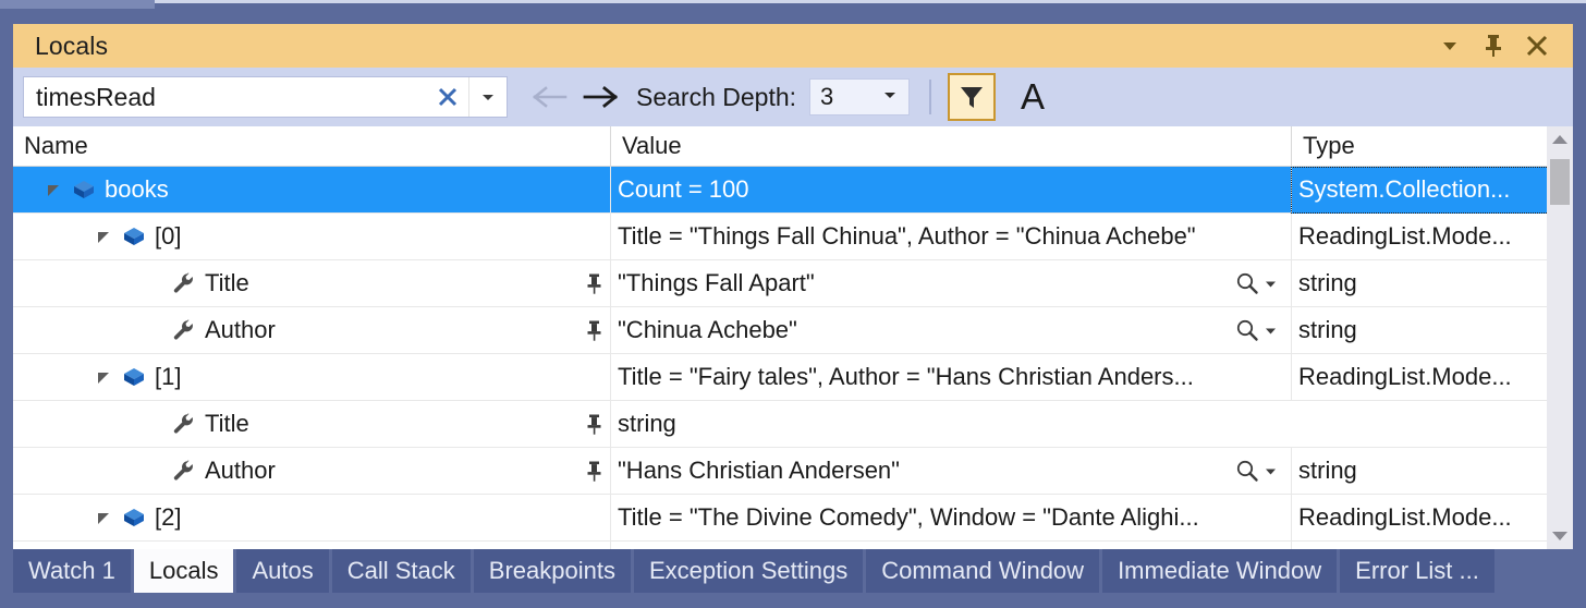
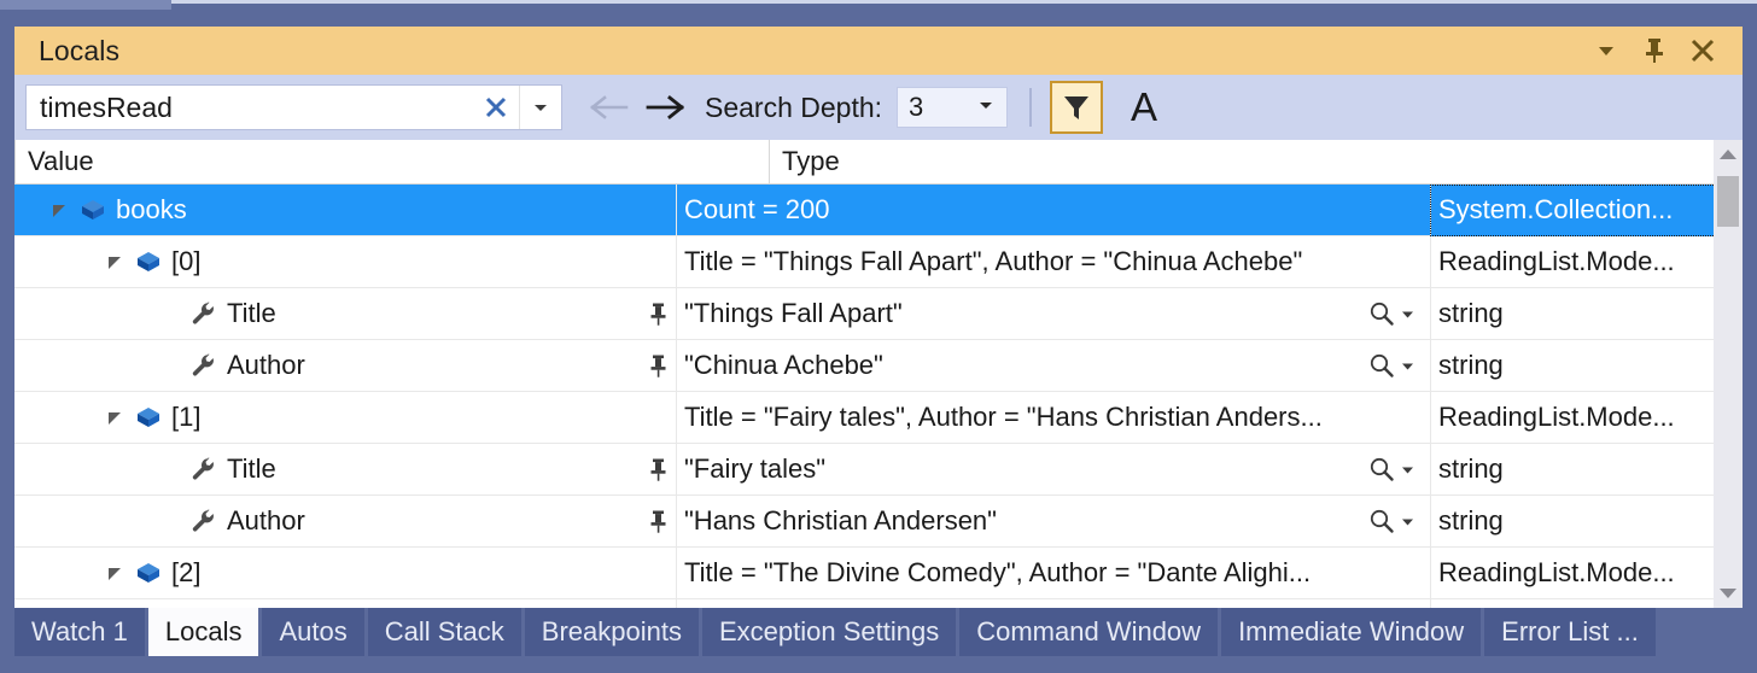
  Locals
  timesRead
  Search Depth:
  3
  A
- Name
  Value
  Type
  books
- Count = 100
+ Count = 200
  System.Collection...
  [0]
- Title = "Things Fall Chinua", Author = "Chinua Achebe"
+ Title = "Things Fall Apart", Author = "Chinua Achebe"
  ReadingList.Mode...
  Title
  "Things Fall Apart"
  string
  Author
  "Chinua Achebe"
  string
  [1]
  Title = "Fairy tales", Author = "Hans Christian Anders...
  ReadingList.Mode...
  Title
+ "Fairy tales"
  string
  Author
  "Hans Christian Andersen"
  string
  [2]
- Title = "The Divine Comedy", Window = "Dante Alighi...
+ Title = "The Divine Comedy", Author = "Dante Alighi...
  ReadingList.Mode...
  Watch 1
  Locals
  Autos
  Call Stack
  Breakpoints
  Exception Settings
  Command Window
  Immediate Window
  Error List ...
